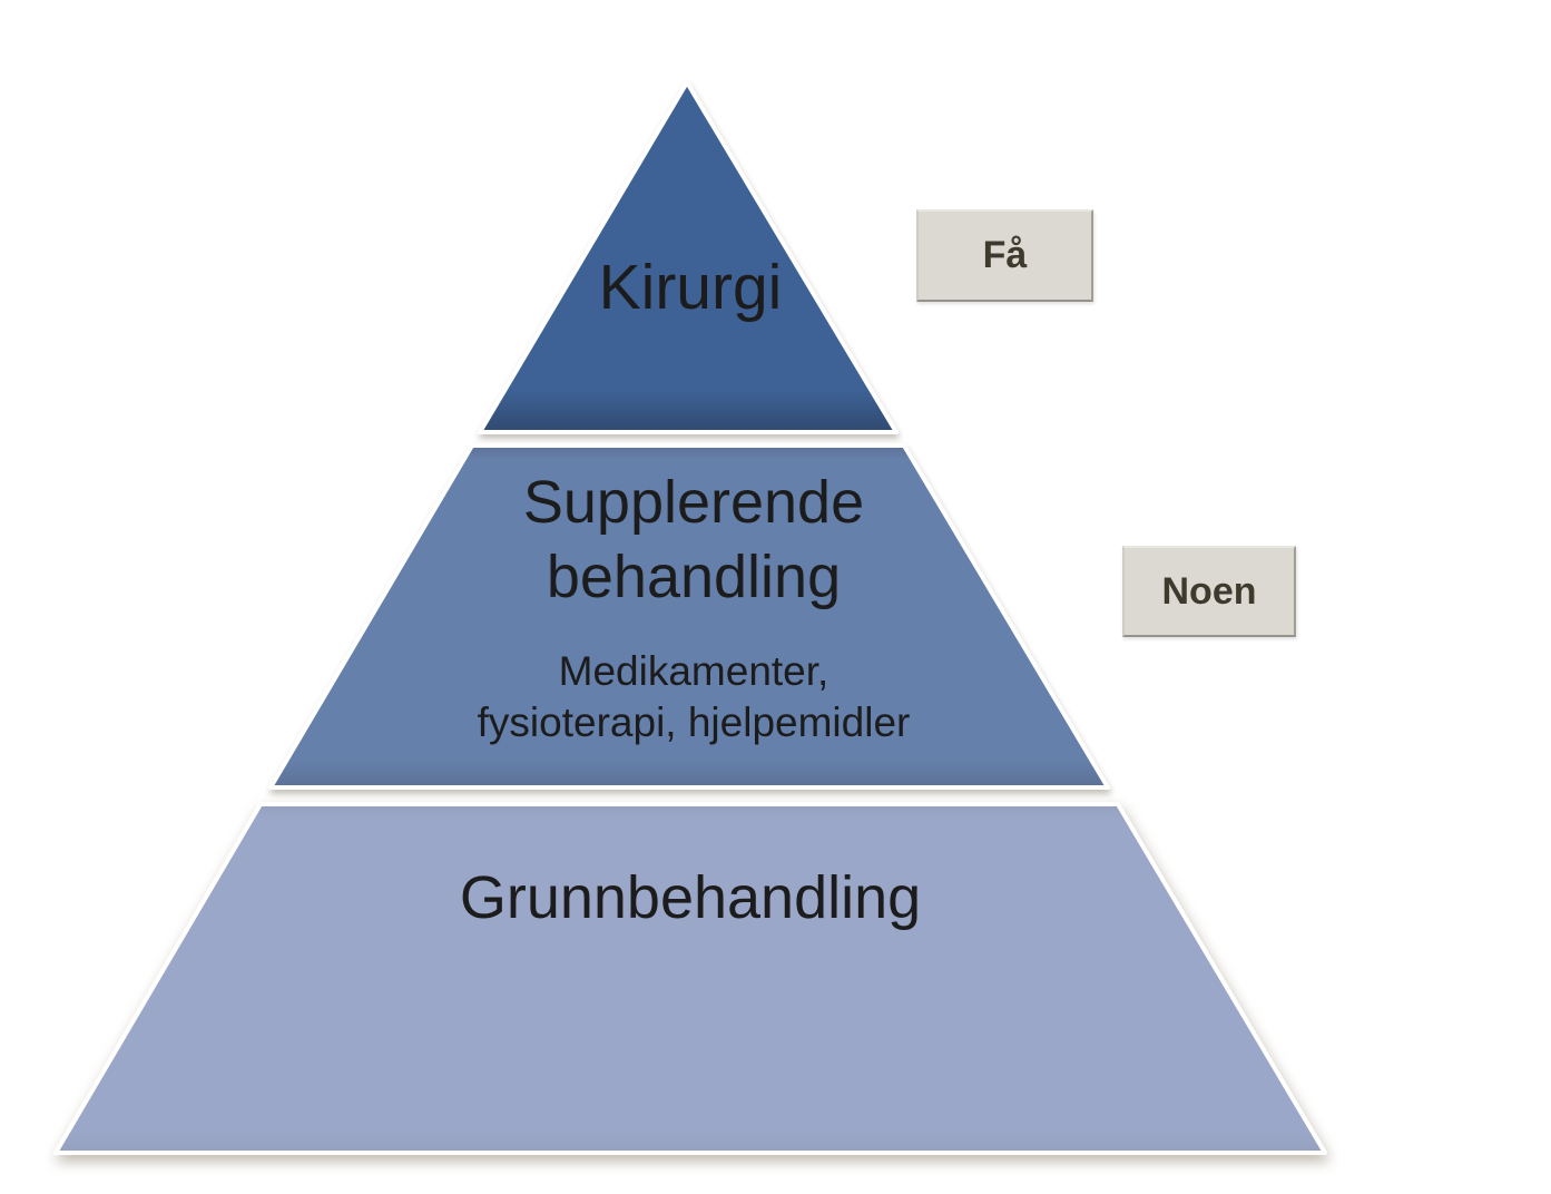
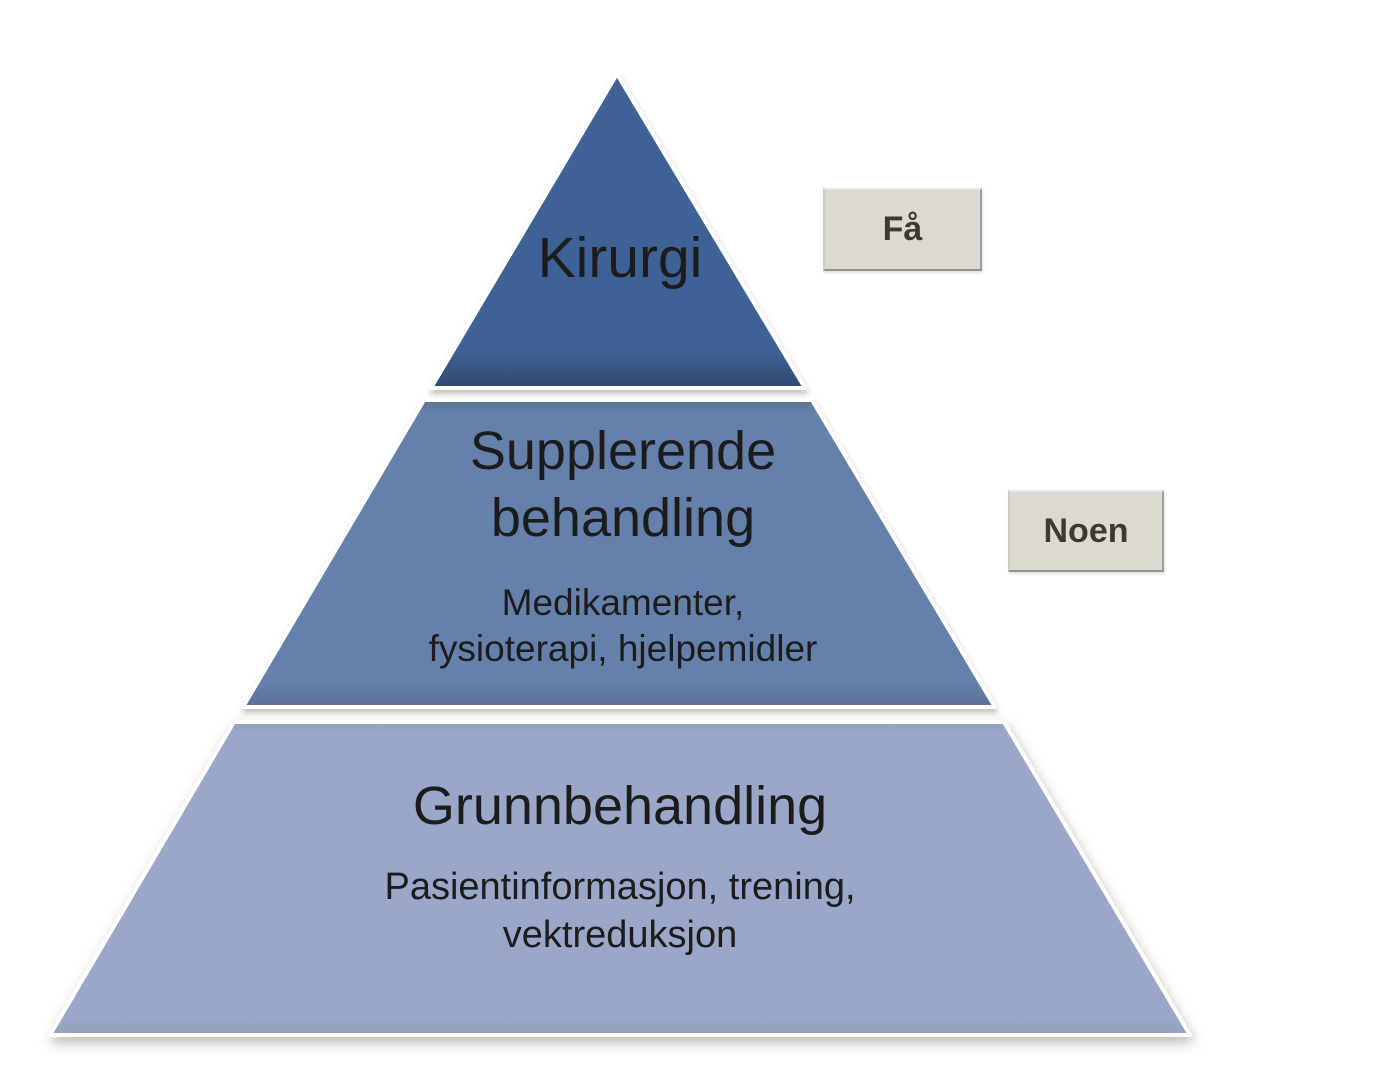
  Kirurgi
  Supplerende
  behandling
  Medikamenter,
  fysioterapi, hjelpemidler
  Grunnbehandling
+ Pasientinformasjon, trening,
+ vektreduksjon
  Få
  Noen
